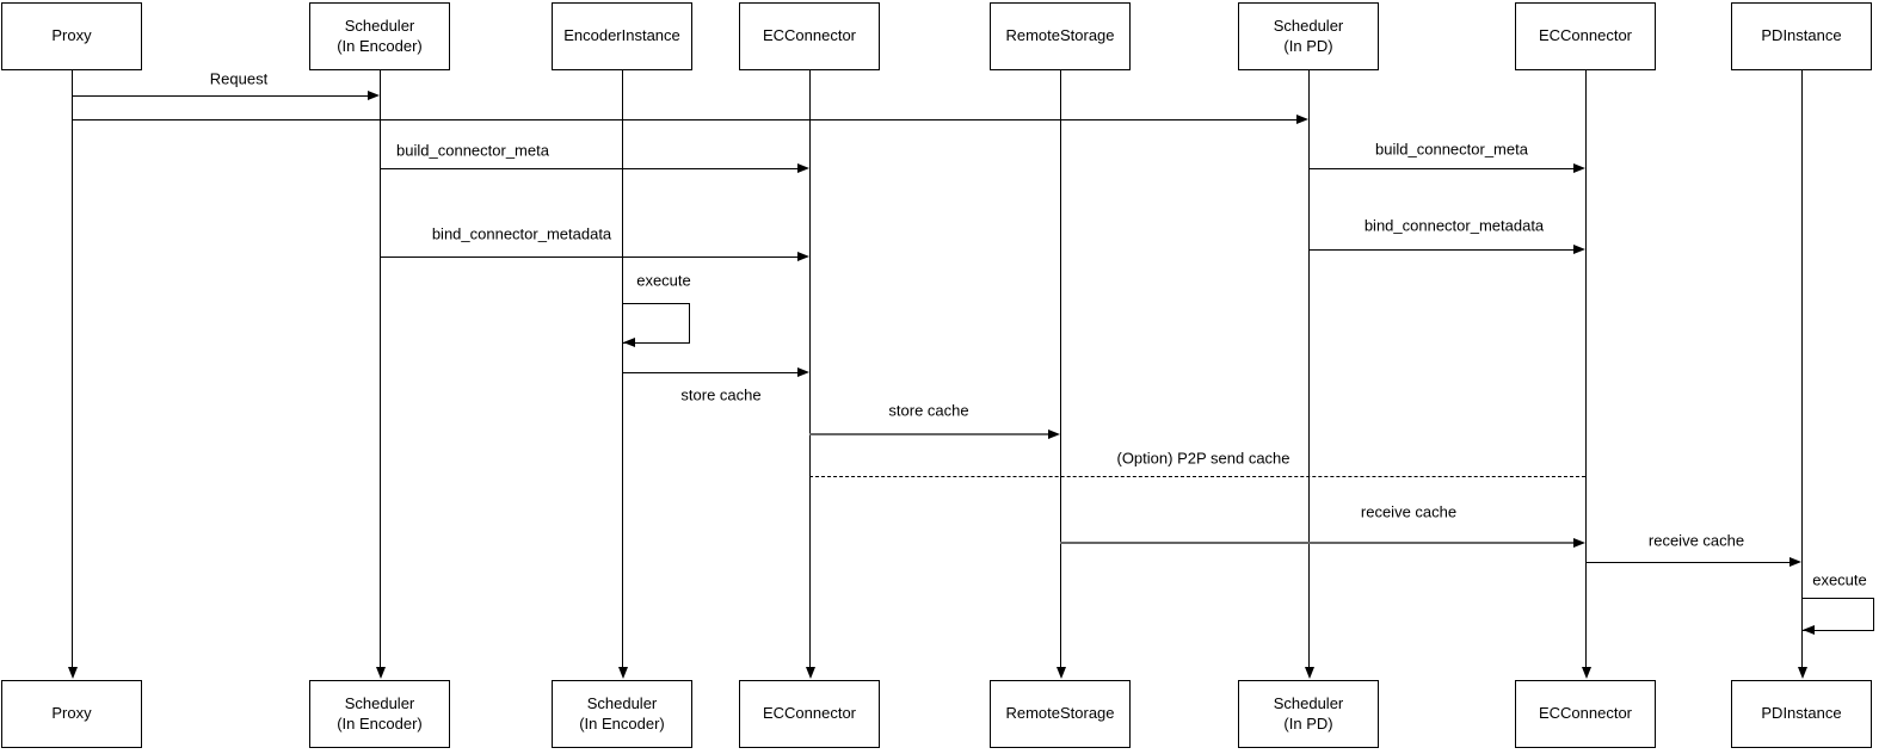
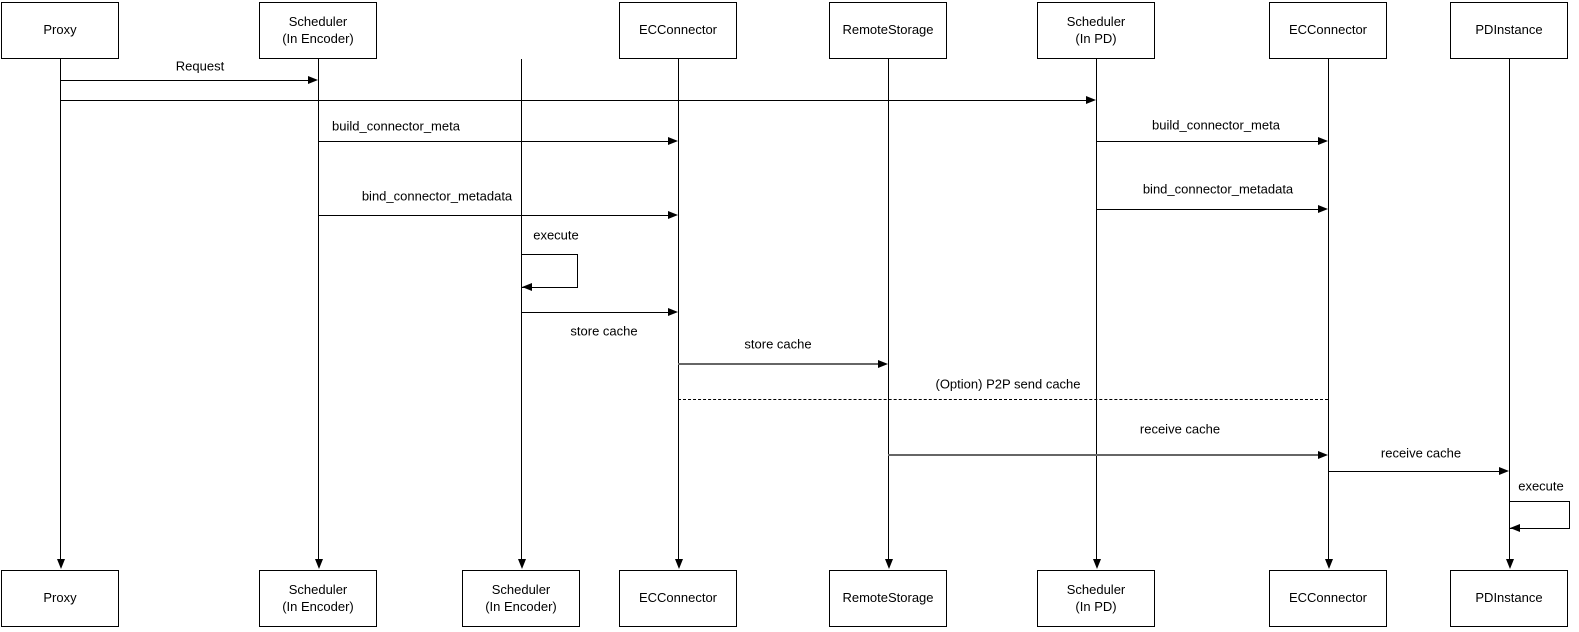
  Proxy
  Proxy
  Scheduler
  (In Encoder)
  Scheduler
  (In Encoder)
- EncoderInstance
  Scheduler
  (In Encoder)
  ECConnector
  ECConnector
  RemoteStorage
  RemoteStorage
  Scheduler
  (In PD)
  Scheduler
  (In PD)
  ECConnector
  ECConnector
  PDInstance
  PDInstance
  Request
  build_connector_meta
  build_connector_meta
  bind_connector_metadata
  bind_connector_metadata
  store cache
  store cache
  (Option) P2P send cache
  receive cache
  receive cache
  execute
  execute
